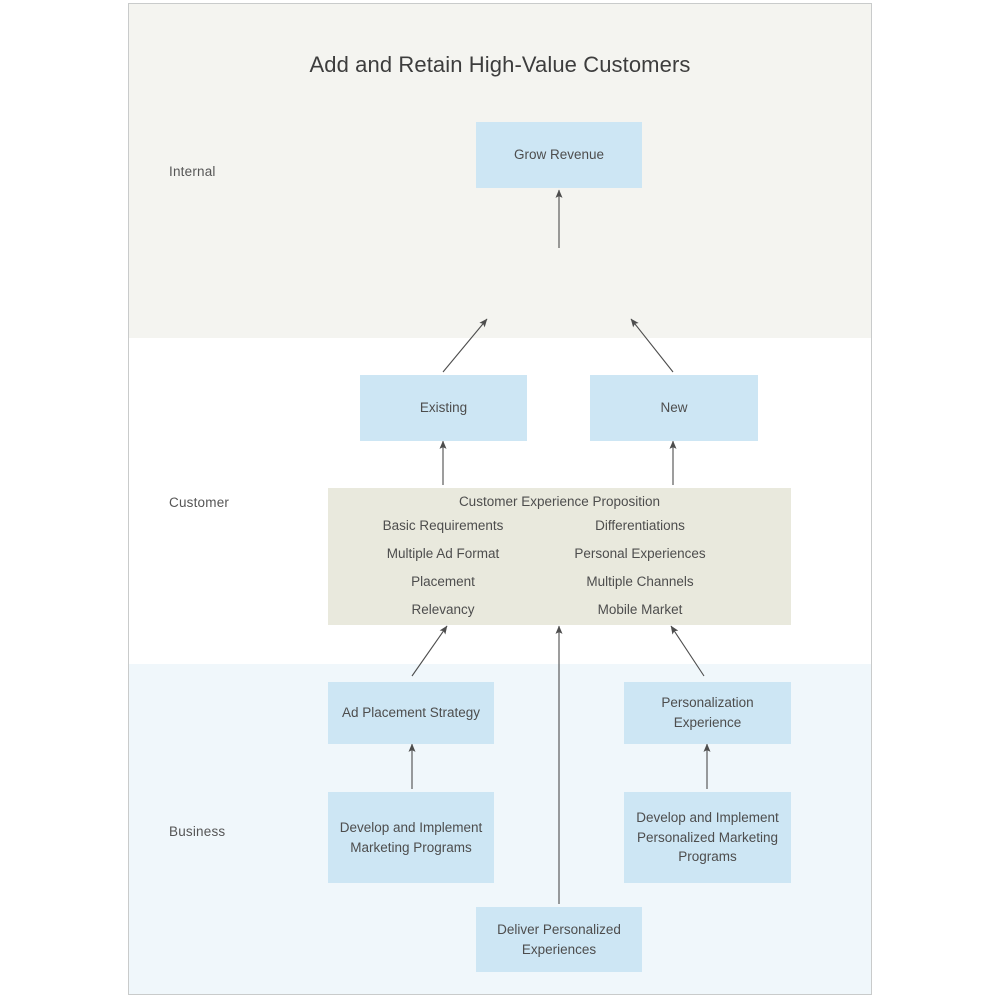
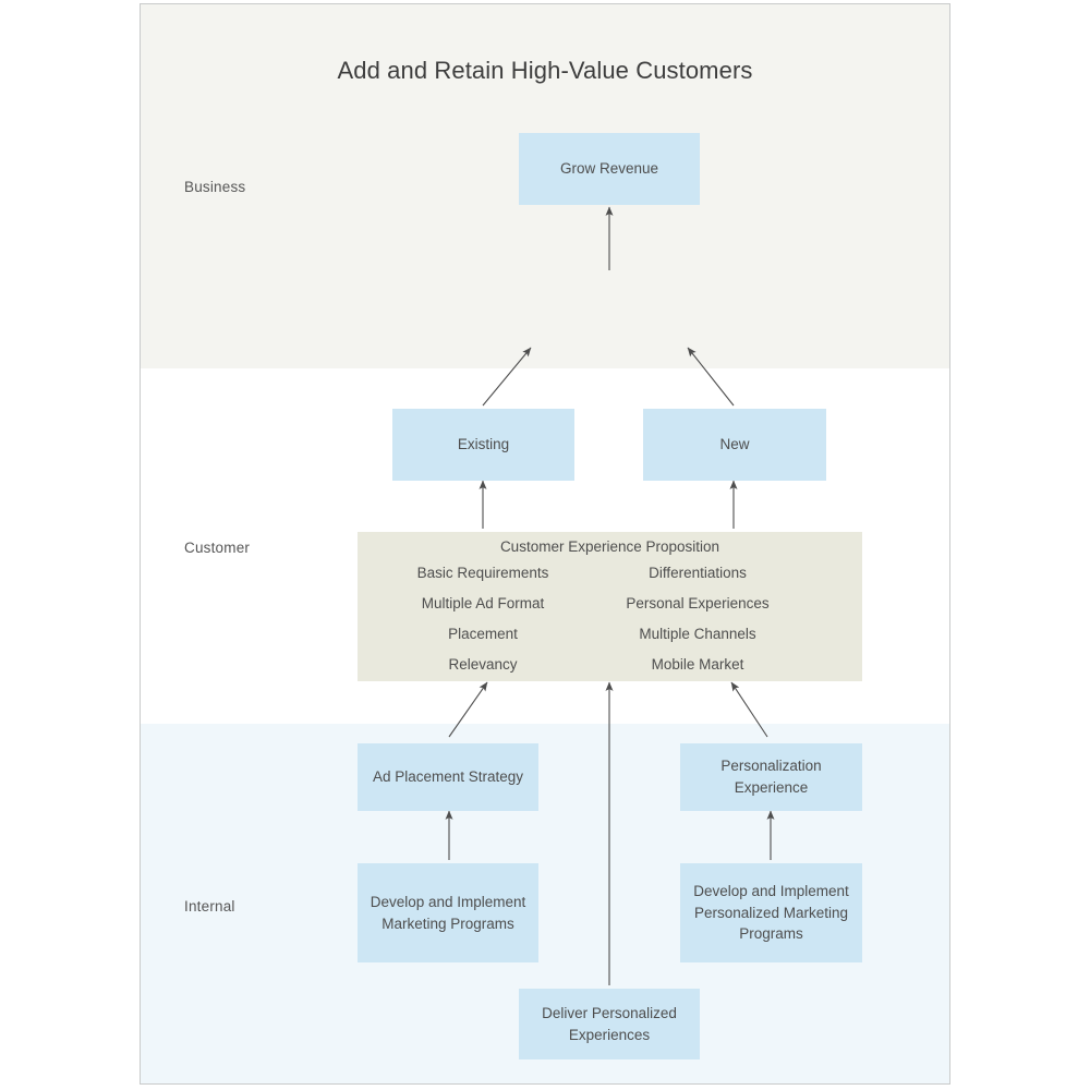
  Add and Retain High-Value Customers
- Internal
+ Business
  Customer
- Business
+ Internal
  Grow Revenue
  Existing
  New
  Customer Experience Proposition
  Basic Requirements
  Multiple Ad Format
  Placement
  Relevancy
  Differentiations
  Personal Experiences
  Multiple Channels
  Mobile Market
  Ad Placement Strategy
  Personalization
  Experience
  Develop and Implement
  Marketing Programs
  Develop and Implement
  Personalized Marketing
  Programs
  Deliver Personalized
  Experiences
